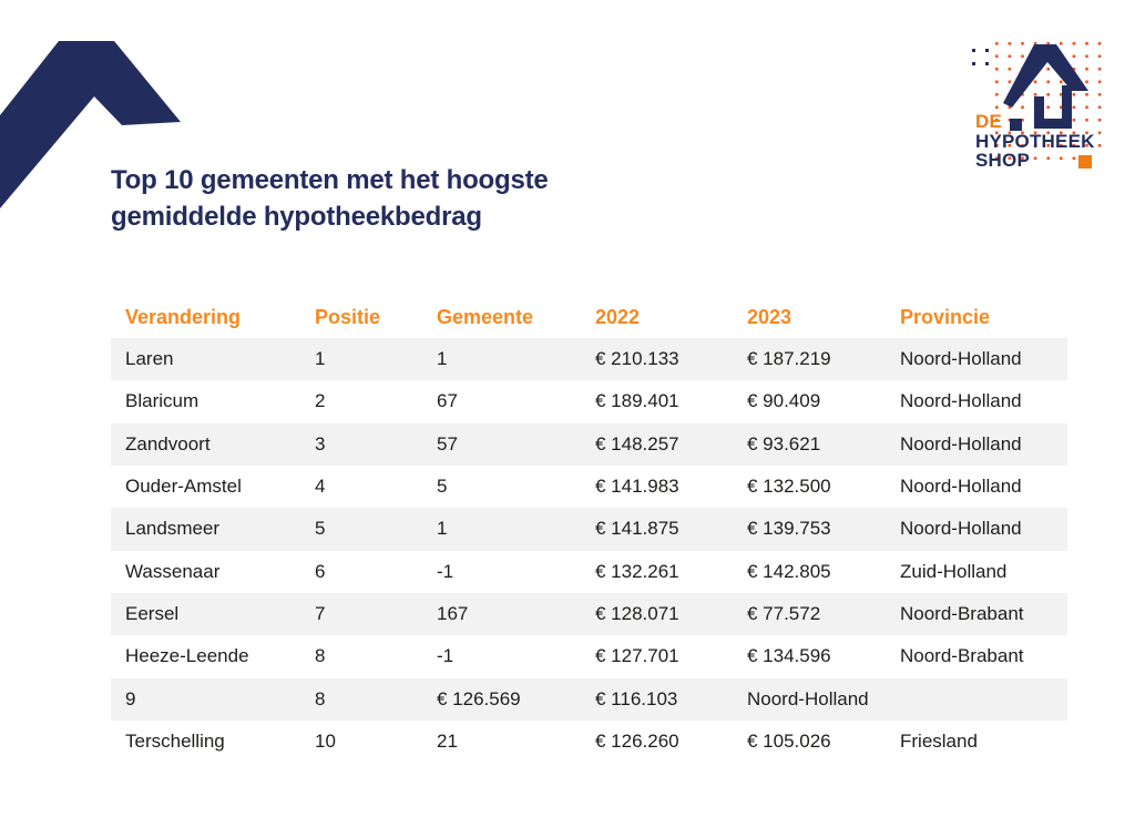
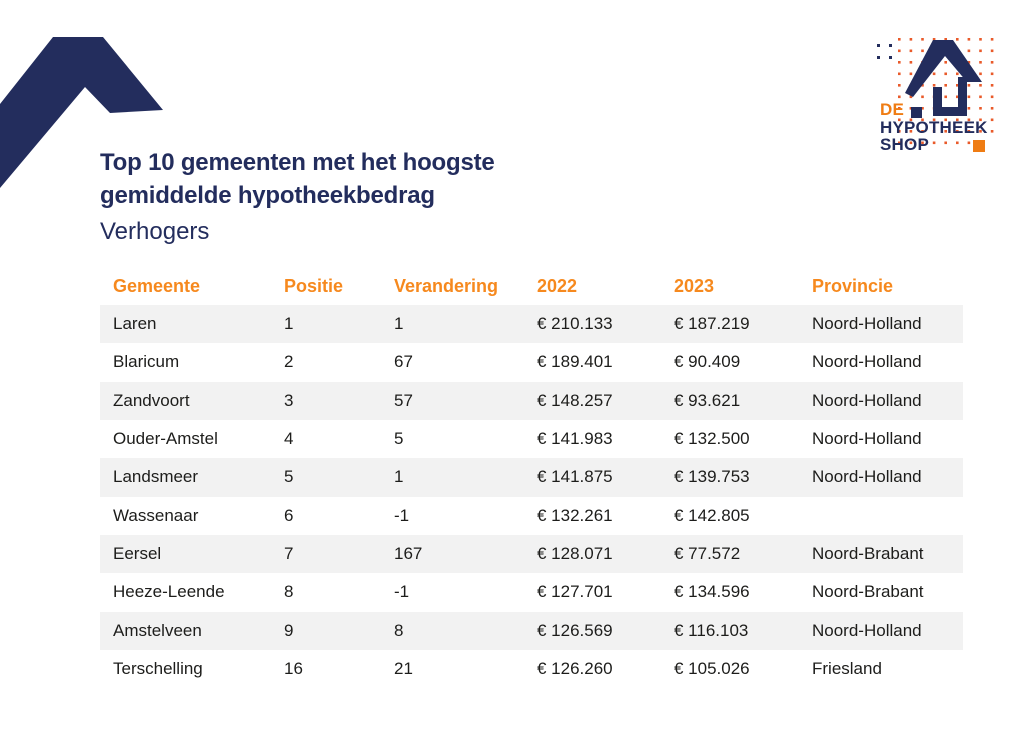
  DE
  HYPOTHEEK
  SHOP
  Top 10 gemeenten met het hoogste
  gemiddelde hypotheekbedrag
+ Verhogers
- Verandering
+ Gemeente
  Positie
- Gemeente
+ Verandering
  2022
  2023
  Provincie
  Laren
  1
  1
  € 210.133
  € 187.219
  Noord-Holland
  Blaricum
  2
  67
  € 189.401
  € 90.409
  Noord-Holland
  Zandvoort
  3
  57
  € 148.257
  € 93.621
  Noord-Holland
  Ouder-Amstel
  4
  5
  € 141.983
  € 132.500
  Noord-Holland
  Landsmeer
  5
  1
  € 141.875
  € 139.753
  Noord-Holland
  Wassenaar
  6
  -1
  € 132.261
  € 142.805
- Zuid-Holland
  Eersel
  7
  167
  € 128.071
  € 77.572
  Noord-Brabant
  Heeze-Leende
  8
  -1
  € 127.701
  € 134.596
  Noord-Brabant
+ Amstelveen
  9
  8
  € 126.569
  € 116.103
  Noord-Holland
  Terschelling
- 10
+ 16
  21
  € 126.260
  € 105.026
  Friesland
